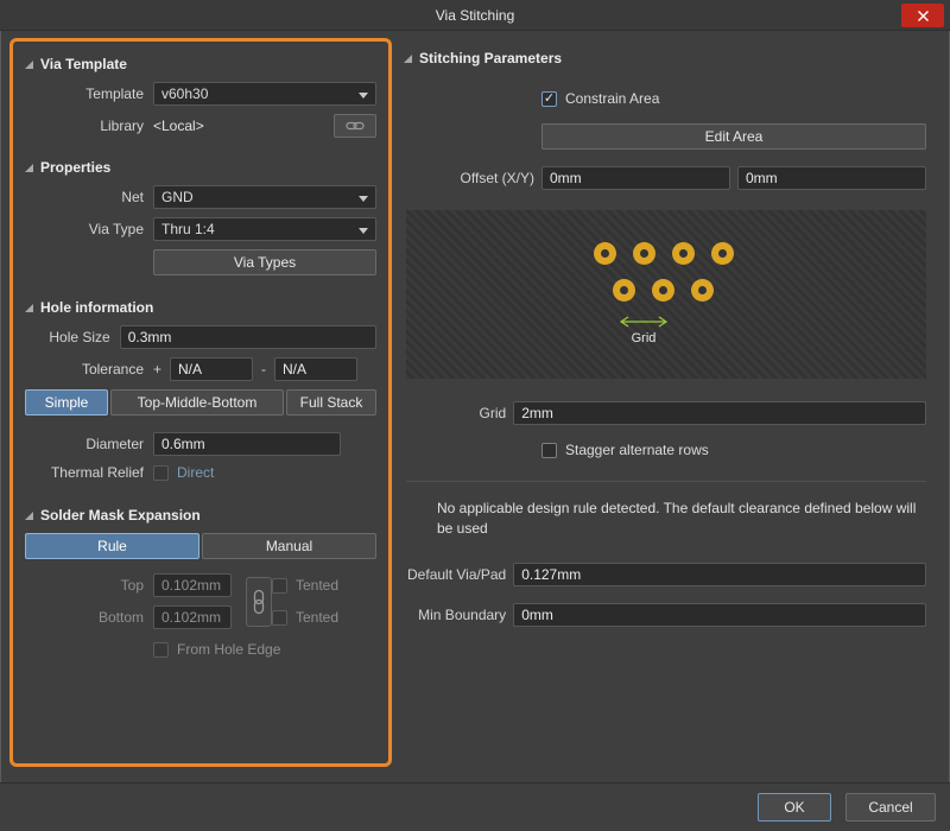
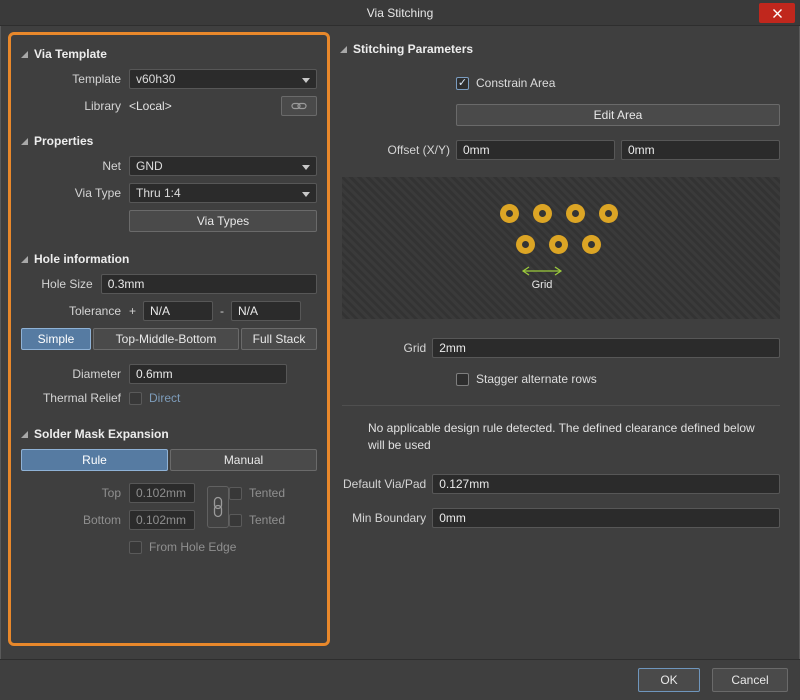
  Via Stitching
  Via Template
  Template
  v60h30
  Library
  <Local>
  Properties
  Net
  GND
  Via Type
  Thru 1:4
  Via Types
  Hole information
  Hole Size
  0.3mm
  Tolerance
  +
  N/A
  -
  N/A
  Simple
  Top-Middle-Bottom
  Full Stack
  Diameter
  0.6mm
  Thermal Relief
  Direct
  Solder Mask Expansion
  Rule
  Manual
  Top
  0.102mm
  Tented
  Bottom
  0.102mm
  Tented
  From Hole Edge
  Stitching Parameters
  Constrain Area
  Edit Area
  Offset (X/Y)
  0mm
  0mm
  Grid
  Grid
  2mm
  Stagger alternate rows
- No applicable design rule detected. The default clearance defined below will be used
+ No applicable design rule detected. The defined clearance defined below will be used
  Default Via/Pad
  0.127mm
  Min Boundary
  0mm
  OK
  Cancel
